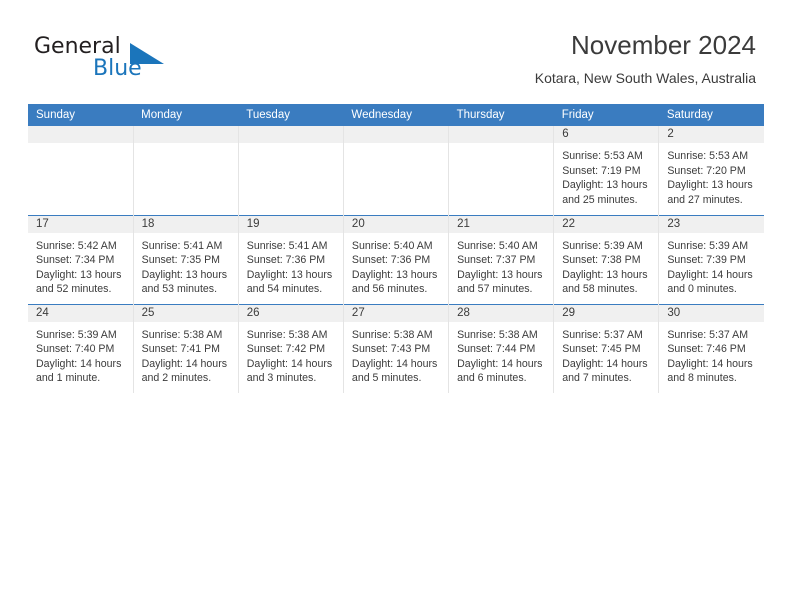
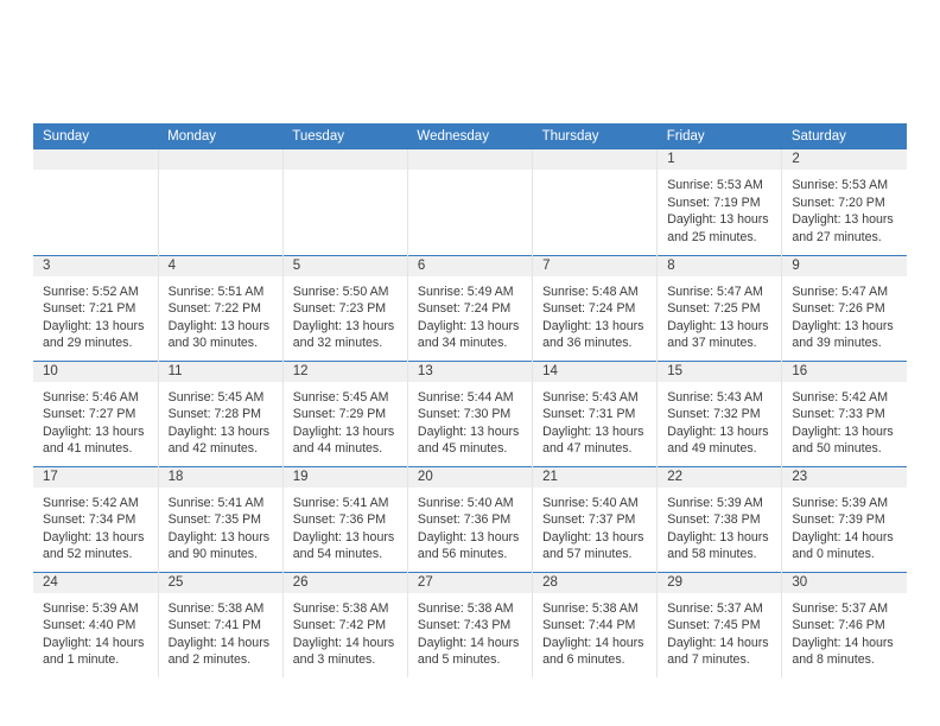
- General
- Blue
- November 2024
- Kotara, New South Wales, Australia
  Sunday	Monday	Tuesday	Wednesday	Thursday	Friday	Saturday
- 					6Sunrise: 5:53 AMSunset: 7:19 PMDaylight: 13 hoursand 25 minutes.	2Sunrise: 5:53 AMSunset: 7:20 PMDaylight: 13 hoursand 27 minutes.
+ 					1Sunrise: 5:53 AMSunset: 7:19 PMDaylight: 13 hoursand 25 minutes.	2Sunrise: 5:53 AMSunset: 7:20 PMDaylight: 13 hoursand 27 minutes.
+ 3Sunrise: 5:52 AMSunset: 7:21 PMDaylight: 13 hoursand 29 minutes.	4Sunrise: 5:51 AMSunset: 7:22 PMDaylight: 13 hoursand 30 minutes.	5Sunrise: 5:50 AMSunset: 7:23 PMDaylight: 13 hoursand 32 minutes.	6Sunrise: 5:49 AMSunset: 7:24 PMDaylight: 13 hoursand 34 minutes.	7Sunrise: 5:48 AMSunset: 7:24 PMDaylight: 13 hoursand 36 minutes.	8Sunrise: 5:47 AMSunset: 7:25 PMDaylight: 13 hoursand 37 minutes.	9Sunrise: 5:47 AMSunset: 7:26 PMDaylight: 13 hoursand 39 minutes.
+ 10Sunrise: 5:46 AMSunset: 7:27 PMDaylight: 13 hoursand 41 minutes.	11Sunrise: 5:45 AMSunset: 7:28 PMDaylight: 13 hoursand 42 minutes.	12Sunrise: 5:45 AMSunset: 7:29 PMDaylight: 13 hoursand 44 minutes.	13Sunrise: 5:44 AMSunset: 7:30 PMDaylight: 13 hoursand 45 minutes.	14Sunrise: 5:43 AMSunset: 7:31 PMDaylight: 13 hoursand 47 minutes.	15Sunrise: 5:43 AMSunset: 7:32 PMDaylight: 13 hoursand 49 minutes.	16Sunrise: 5:42 AMSunset: 7:33 PMDaylight: 13 hoursand 50 minutes.
- 17Sunrise: 5:42 AMSunset: 7:34 PMDaylight: 13 hoursand 52 minutes.	18Sunrise: 5:41 AMSunset: 7:35 PMDaylight: 13 hoursand 53 minutes.	19Sunrise: 5:41 AMSunset: 7:36 PMDaylight: 13 hoursand 54 minutes.	20Sunrise: 5:40 AMSunset: 7:36 PMDaylight: 13 hoursand 56 minutes.	21Sunrise: 5:40 AMSunset: 7:37 PMDaylight: 13 hoursand 57 minutes.	22Sunrise: 5:39 AMSunset: 7:38 PMDaylight: 13 hoursand 58 minutes.	23Sunrise: 5:39 AMSunset: 7:39 PMDaylight: 14 hoursand 0 minutes.
+ 17Sunrise: 5:42 AMSunset: 7:34 PMDaylight: 13 hoursand 52 minutes.	18Sunrise: 5:41 AMSunset: 7:35 PMDaylight: 13 hoursand 90 minutes.	19Sunrise: 5:41 AMSunset: 7:36 PMDaylight: 13 hoursand 54 minutes.	20Sunrise: 5:40 AMSunset: 7:36 PMDaylight: 13 hoursand 56 minutes.	21Sunrise: 5:40 AMSunset: 7:37 PMDaylight: 13 hoursand 57 minutes.	22Sunrise: 5:39 AMSunset: 7:38 PMDaylight: 13 hoursand 58 minutes.	23Sunrise: 5:39 AMSunset: 7:39 PMDaylight: 14 hoursand 0 minutes.
- 24Sunrise: 5:39 AMSunset: 7:40 PMDaylight: 14 hoursand 1 minute.	25Sunrise: 5:38 AMSunset: 7:41 PMDaylight: 14 hoursand 2 minutes.	26Sunrise: 5:38 AMSunset: 7:42 PMDaylight: 14 hoursand 3 minutes.	27Sunrise: 5:38 AMSunset: 7:43 PMDaylight: 14 hoursand 5 minutes.	28Sunrise: 5:38 AMSunset: 7:44 PMDaylight: 14 hoursand 6 minutes.	29Sunrise: 5:37 AMSunset: 7:45 PMDaylight: 14 hoursand 7 minutes.	30Sunrise: 5:37 AMSunset: 7:46 PMDaylight: 14 hoursand 8 minutes.
+ 24Sunrise: 5:39 AMSunset: 4:40 PMDaylight: 14 hoursand 1 minute.	25Sunrise: 5:38 AMSunset: 7:41 PMDaylight: 14 hoursand 2 minutes.	26Sunrise: 5:38 AMSunset: 7:42 PMDaylight: 14 hoursand 3 minutes.	27Sunrise: 5:38 AMSunset: 7:43 PMDaylight: 14 hoursand 5 minutes.	28Sunrise: 5:38 AMSunset: 7:44 PMDaylight: 14 hoursand 6 minutes.	29Sunrise: 5:37 AMSunset: 7:45 PMDaylight: 14 hoursand 7 minutes.	30Sunrise: 5:37 AMSunset: 7:46 PMDaylight: 14 hoursand 8 minutes.
